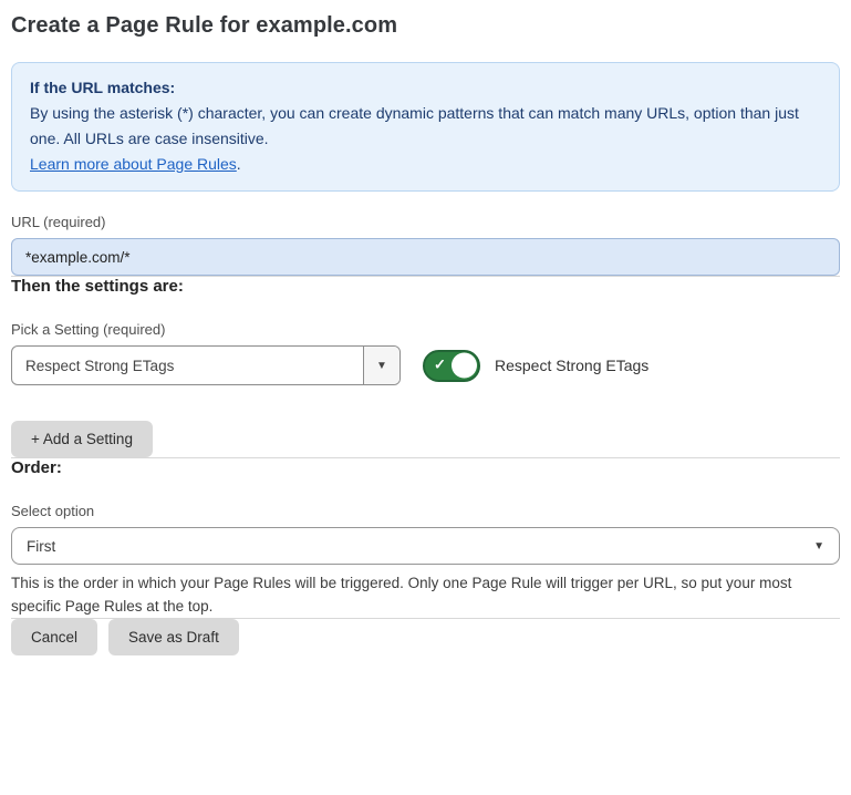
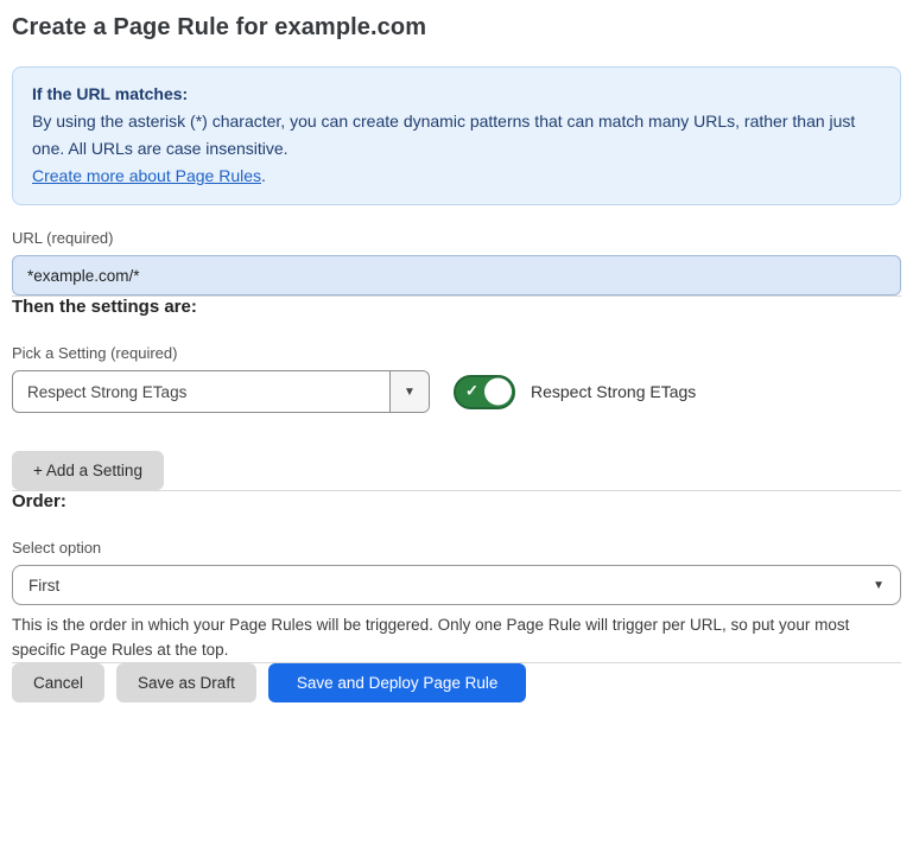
  Create a Page Rule for example.com
  If the URL matches:
- By using the asterisk (*) character, you can create dynamic patterns that can match many URLs, option than just one. All URLs are case insensitive.
+ By using the asterisk (*) character, you can create dynamic patterns that can match many URLs, rather than just one. All URLs are case insensitive.
- Learn more about Page Rules.
+ Create more about Page Rules.
  URL (required)
  *example.com/*
  Then the settings are:
  Pick a Setting (required)
  Respect Strong ETags
  ▼
  ✓
  Respect Strong ETags
  + Add a Setting
  Order:
  Select option
  First
  ▼
  This is the order in which your Page Rules will be triggered. Only one Page Rule will trigger per URL, so put your most specific Page Rules at the top.
  Cancel
  Save as Draft
+ Save and Deploy Page Rule
